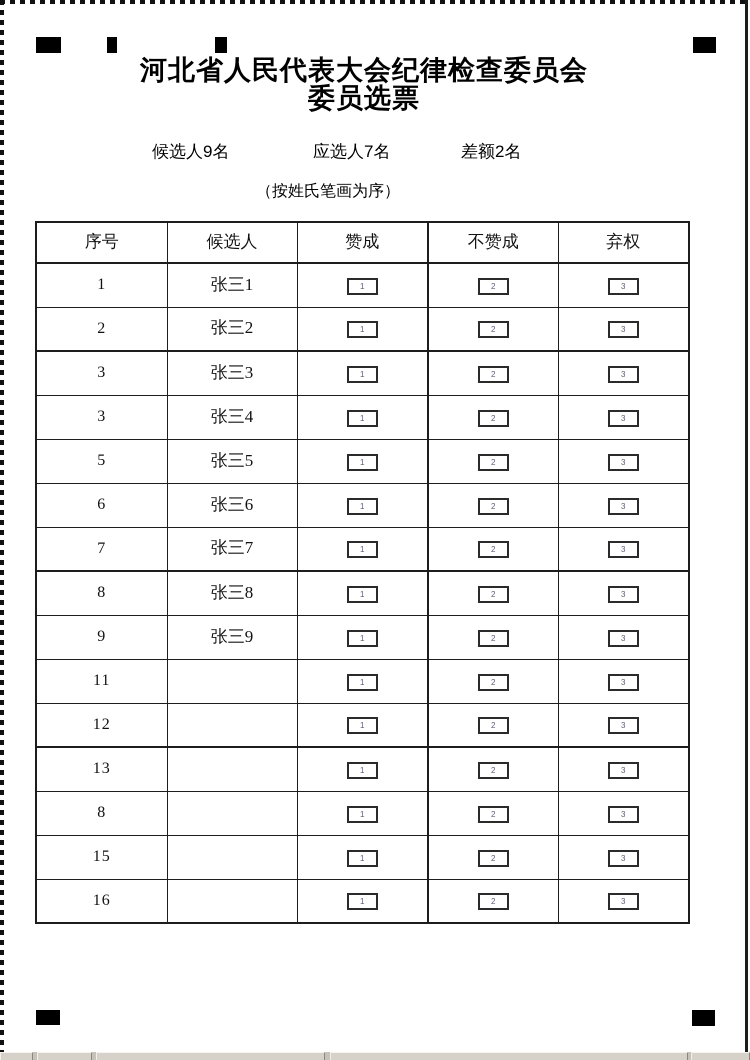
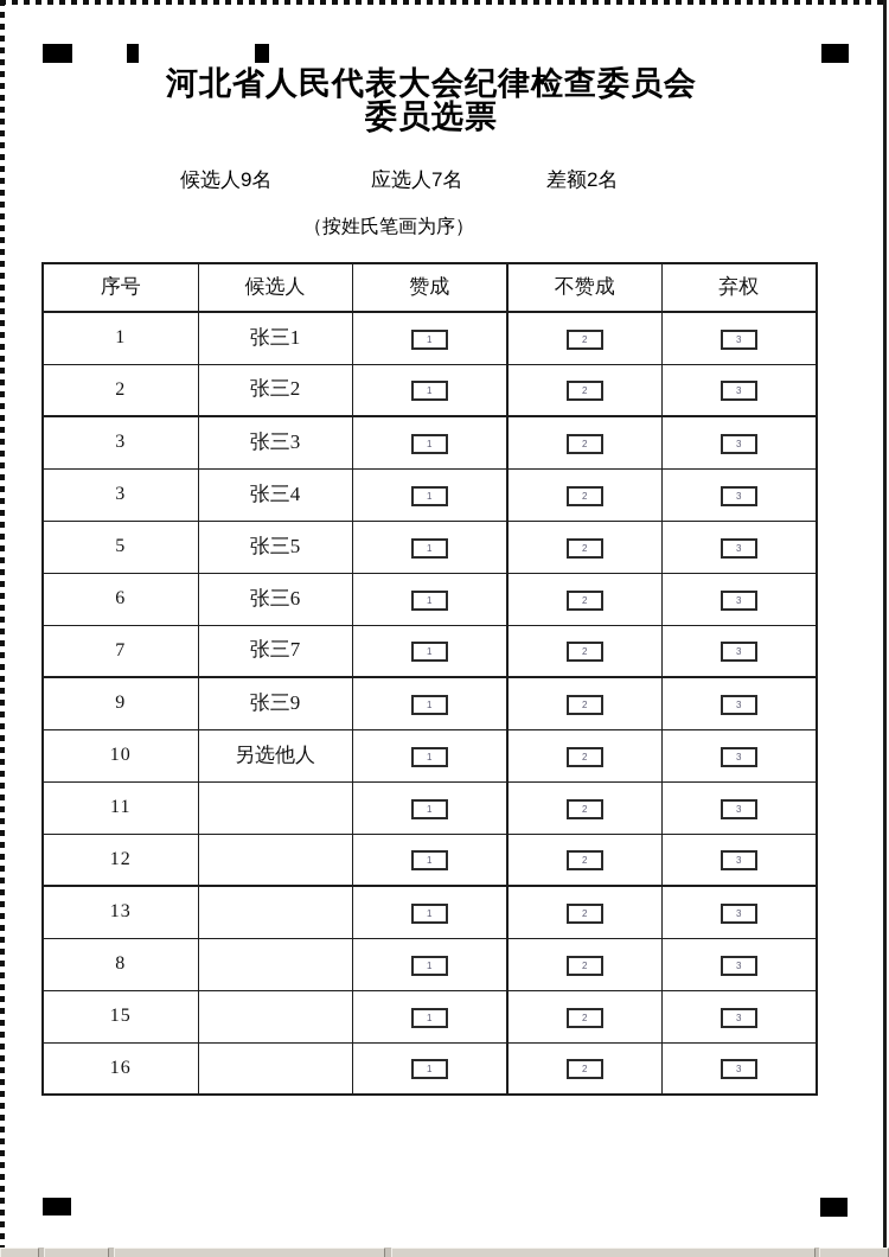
  河北省人民代表大会纪律检查委员会
  委员选票
  候选人9名
  应选人7名
  差额2名
  （按姓氏笔画为序）
  序号	候选人	赞成	不赞成	弃权
  1	张三1	1	2	3
  2	张三2	1	2	3
  3	张三3	1	2	3
  3	张三4	1	2	3
  5	张三5	1	2	3
  6	张三6	1	2	3
  7	张三7	1	2	3
- 8	张三8	1	2	3
  9	张三9	1	2	3
+ 10	另选他人	1	2	3
  11		1	2	3
  12		1	2	3
  13		1	2	3
  8		1	2	3
  15		1	2	3
  16		1	2	3
